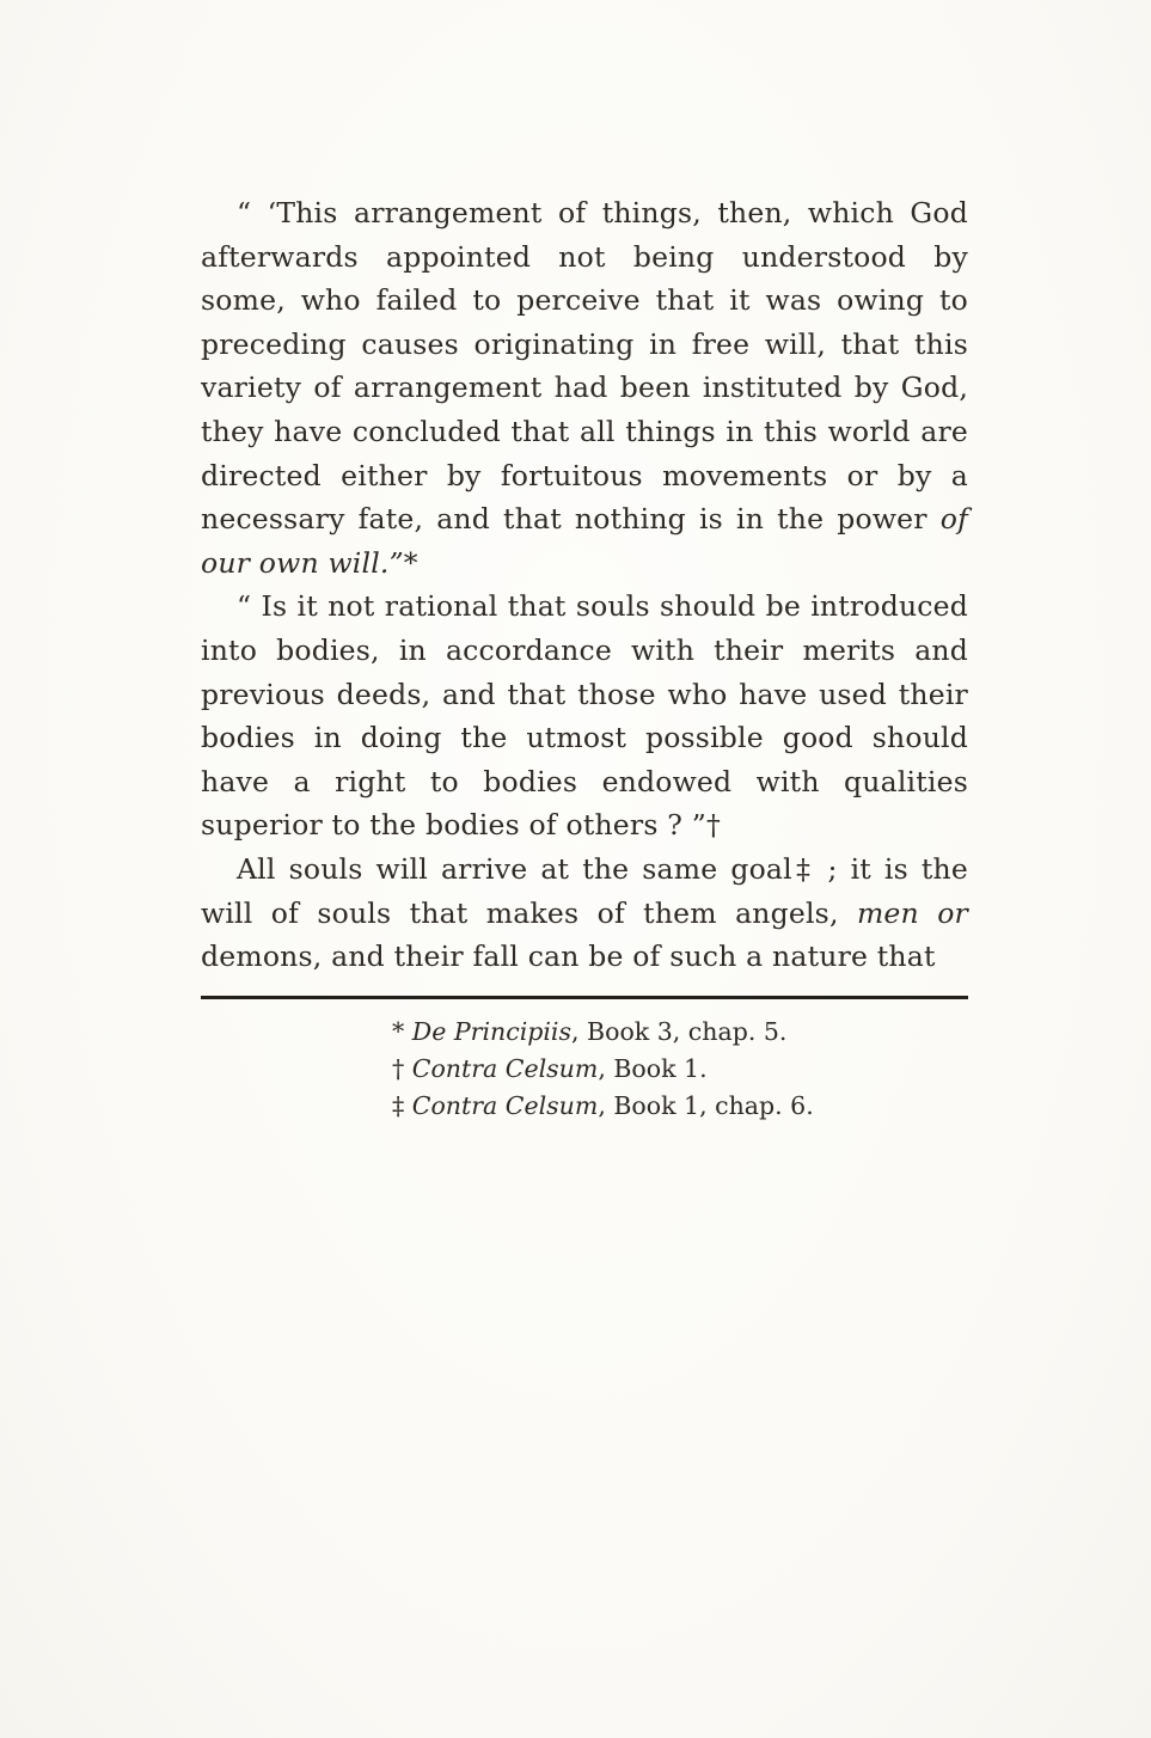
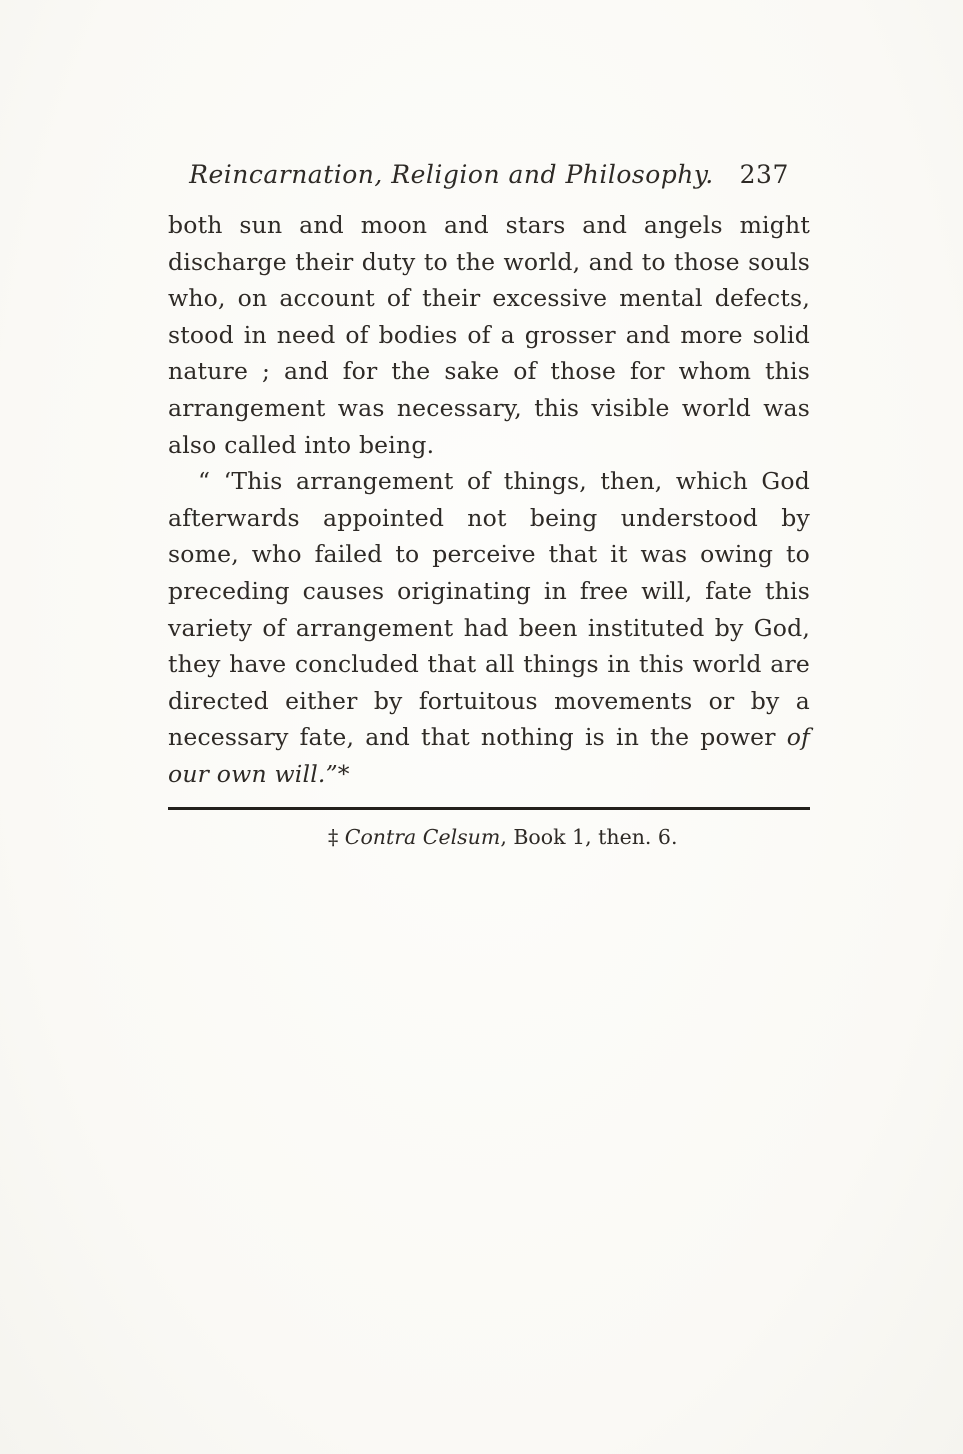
+ Reincarnation, Religion and Philosophy.
+ 237
+ both sun and moon and stars and angels might discharge their duty to the world, and to those souls who, on account of their excessive mental defects, stood in need of bodies of a grosser and more solid nature ; and for the sake of those for whom this arrangement was necessary, this visible world was also called into being.
- “ ‘This arrangement of things, then, which God afterwards appointed not being understood by some, who failed to perceive that it was owing to preceding causes originating in free will, that this variety of arrangement had been instituted by God, they have concluded that all things in this world are directed either by fortuitous movements or by a necessary fate, and that nothing is in the power of our own will.”*
+ “ ‘This arrangement of things, then, which God afterwards appointed not being understood by some, who failed to perceive that it was owing to preceding causes originating in free will, fate this variety of arrangement had been instituted by God, they have concluded that all things in this world are directed either by fortuitous movements or by a necessary fate, and that nothing is in the power of our own will.”*
- “ Is it not rational that souls should be introduced into bodies, in accordance with their merits and previous deeds, and that those who have used their bodies in doing the utmost possible good should have a right to bodies endowed with qualities superior to the bodies of others ? ”†
- All souls will arrive at the same goal‡ ; it is the will of souls that makes of them angels, men or demons, and their fall can be of such a nature that
- * De Principiis, Book 3, chap. 5.
- † Contra Celsum, Book 1.
- ‡ Contra Celsum, Book 1, chap. 6.
+ ‡ Contra Celsum, Book 1, then. 6.
